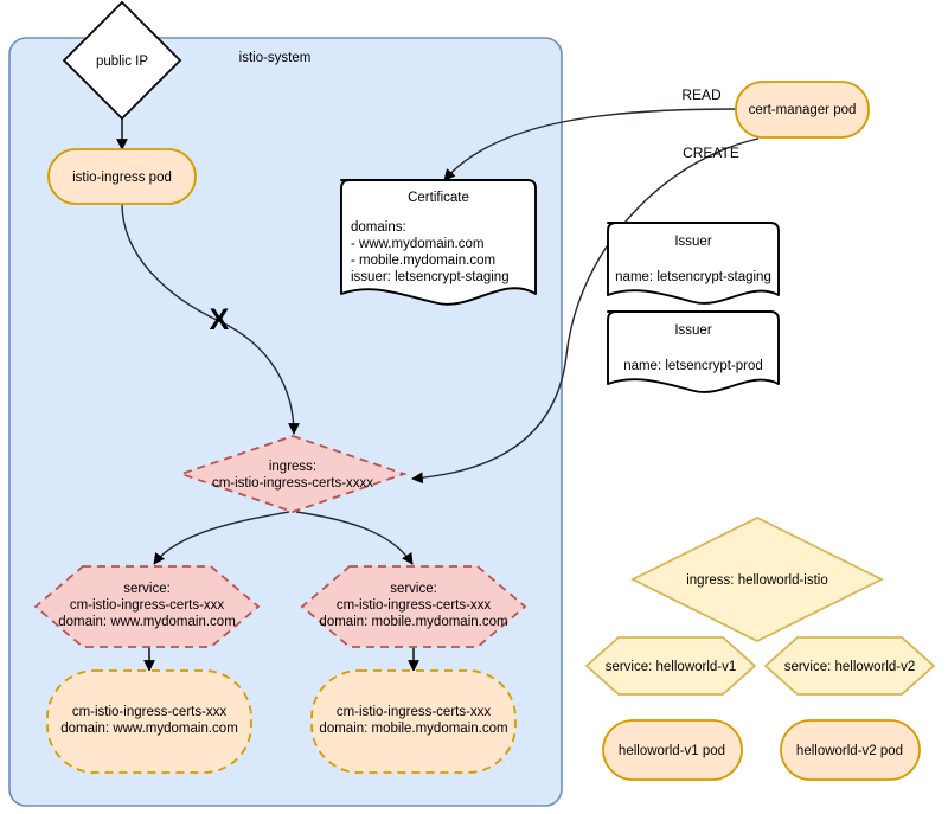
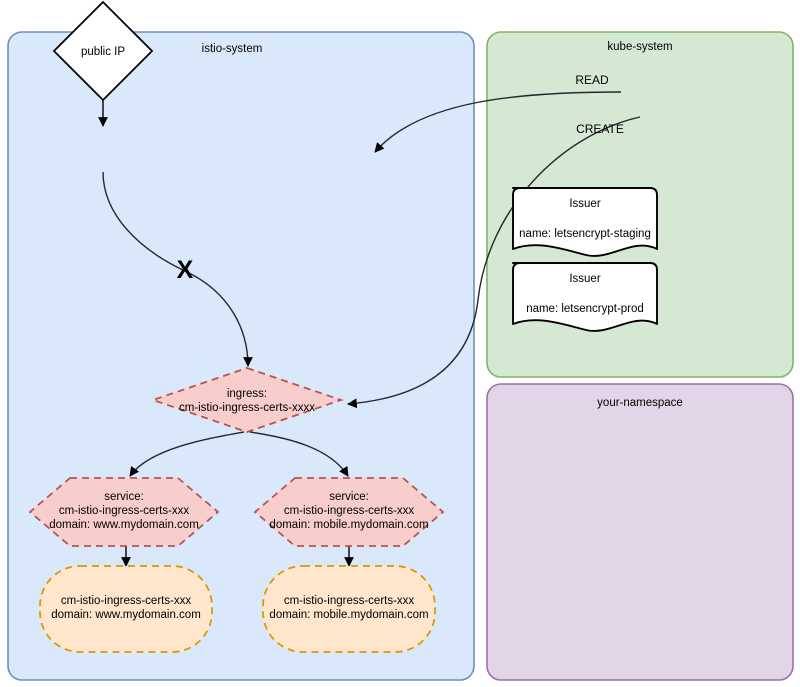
  istio-system
+ kube-system
+ your-namespace
  READ
  CREATE
  public IP
- istio-ingress pod
- Certificate
- domains:
- - www.mydomain.com
- - mobile.mydomain.com
- issuer: letsencrypt-staging
  X
  ingress:
  cm-istio-ingress-certs-xxxx
  service:
  cm-istio-ingress-certs-xxx
  domain: www.mydomain.com
  service:
  cm-istio-ingress-certs-xxx
  domain: mobile.mydomain.com
  cm-istio-ingress-certs-xxx
  domain: www.mydomain.com
  cm-istio-ingress-certs-xxx
  domain: mobile.mydomain.com
- cert-manager pod
  Issuer
  name: letsencrypt-staging
  Issuer
  name: letsencrypt-prod
- ingress: helloworld-istio
- service: helloworld-v1
- service: helloworld-v2
- helloworld-v1 pod
- helloworld-v2 pod
